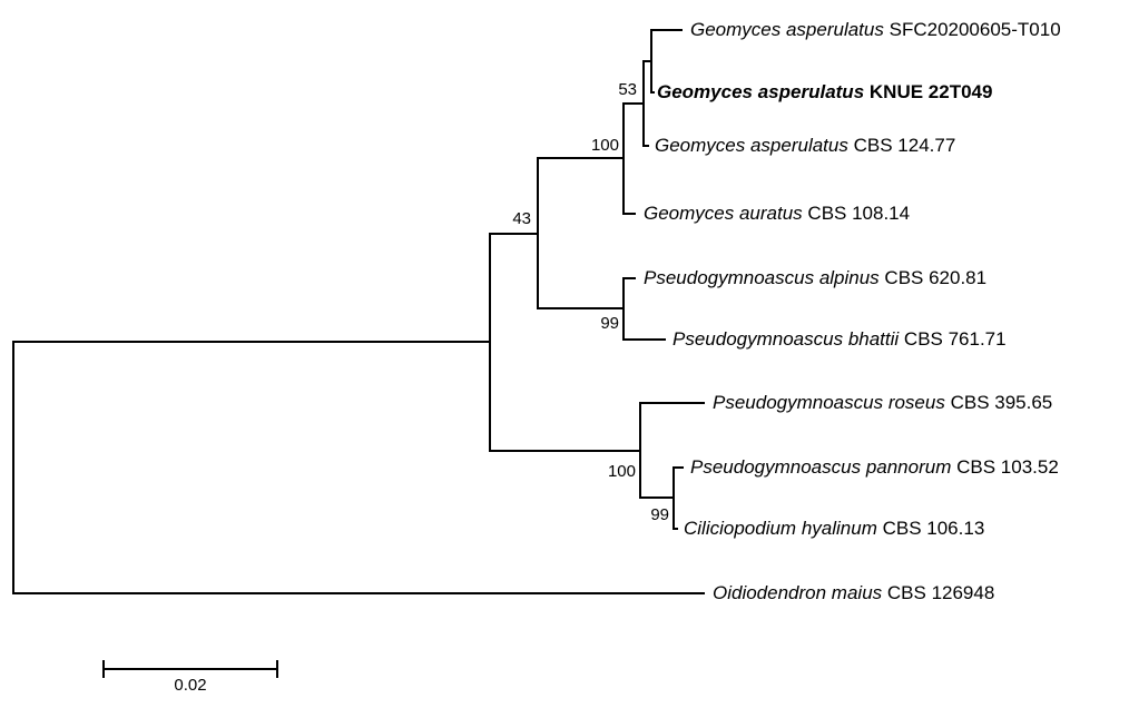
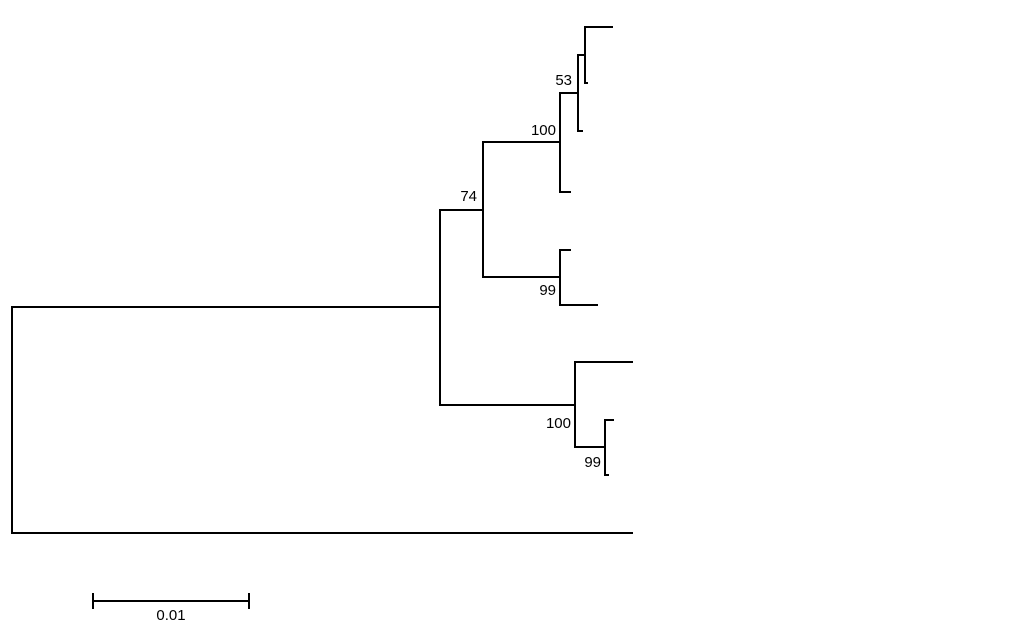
- Geomyces asperulatus SFC20200605-T010
- Geomyces asperulatus KNUE 22T049
- Geomyces asperulatus CBS 124.77
- Geomyces auratus CBS 108.14
- Pseudogymnoascus alpinus CBS 620.81
- Pseudogymnoascus bhattii CBS 761.71
- Pseudogymnoascus roseus CBS 395.65
- Pseudogymnoascus pannorum CBS 103.52
- Ciliciopodium hyalinum CBS 106.13
- Oidiodendron maius CBS 126948
  53
  100
- 43
+ 74
  99
  100
  99
- 0.02
+ 0.01
